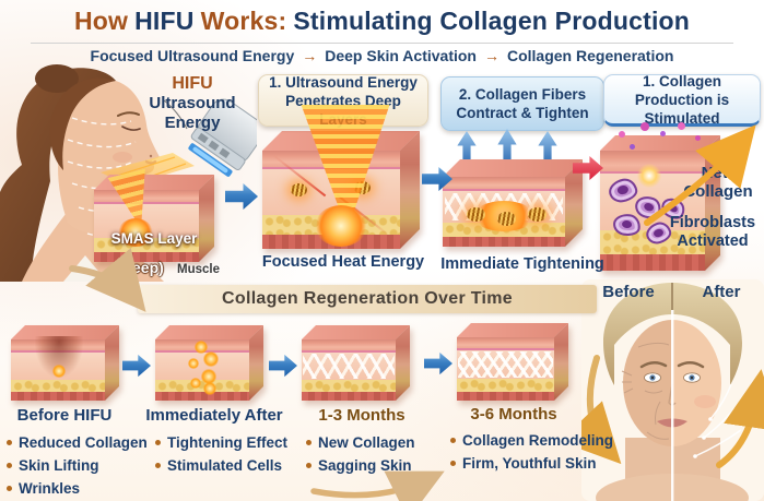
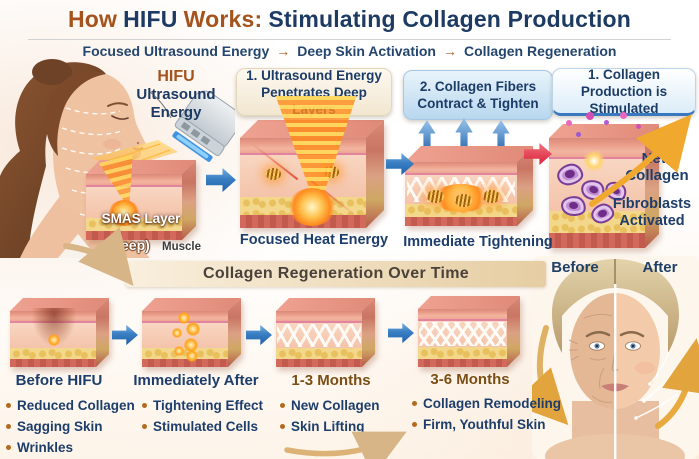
  How HIFU Works: Stimulating Collagen Production
  Focused Ultrasound Energy → Deep Skin Activation → Collagen Regeneration
  HIFU
  Ultrasound
  Energy
  SMAS Layer
  (Deep)
  Muscle
  1. Ultrasound Energy Penetrates Deep
  Focused Heat Energy
  2. Collagen Fibers Contract & Tighten
  Immediate Tightening
  1. Collagen Production is Stimulated
  ew ollagen
  Fibroblasts Activated
  Collagen Regeneration Over Time
  Before
  After
  Before HIFU
  Reduced Collagen
- Skin Lifting
+ Sagging Skin
  Wrinkles
  Immediately After
  Tightening Effect
  Stimulated Cells
  1-3 Months
  New Collagen
- Sagging Skin
+ Skin Lifting
  3-6 Months
  Collagen Remodeling
  Firm, Youthful Skin
